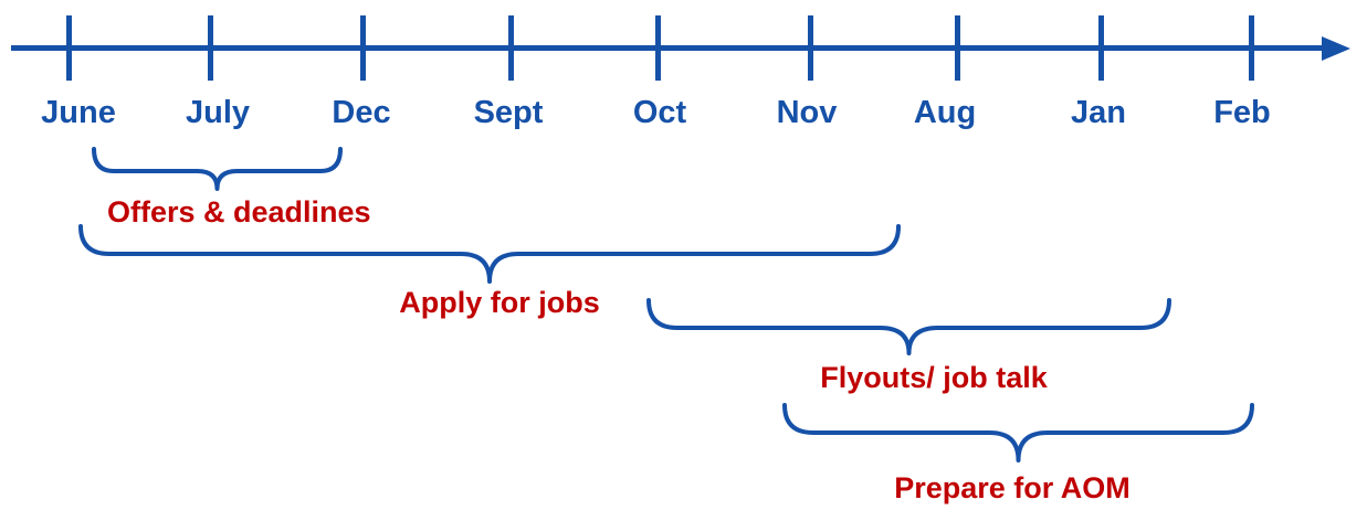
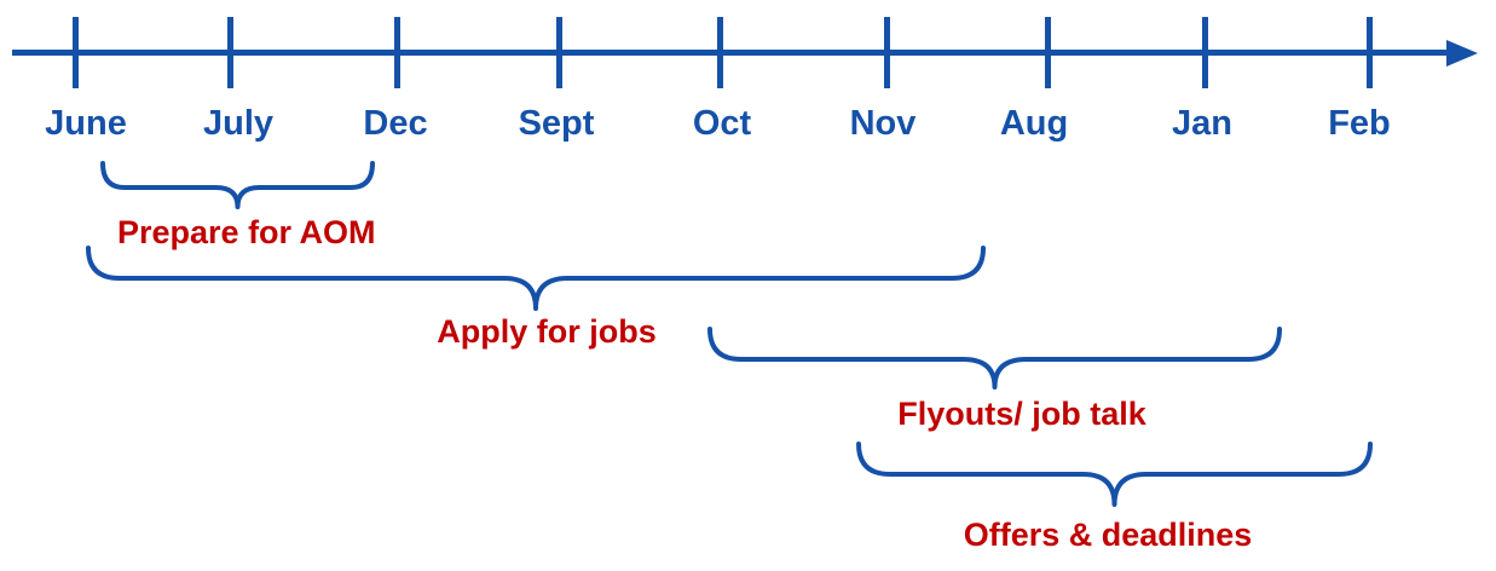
  June
  July
  Dec
  Sept
  Oct
  Nov
  Aug
  Jan
  Feb
- Offers & deadlines
+ Prepare for AOM
  Apply for jobs
  Flyouts/ job talk
- Prepare for AOM
+ Offers & deadlines
